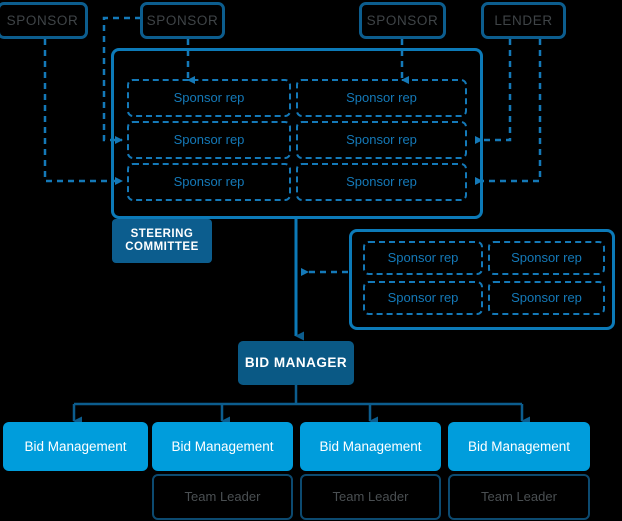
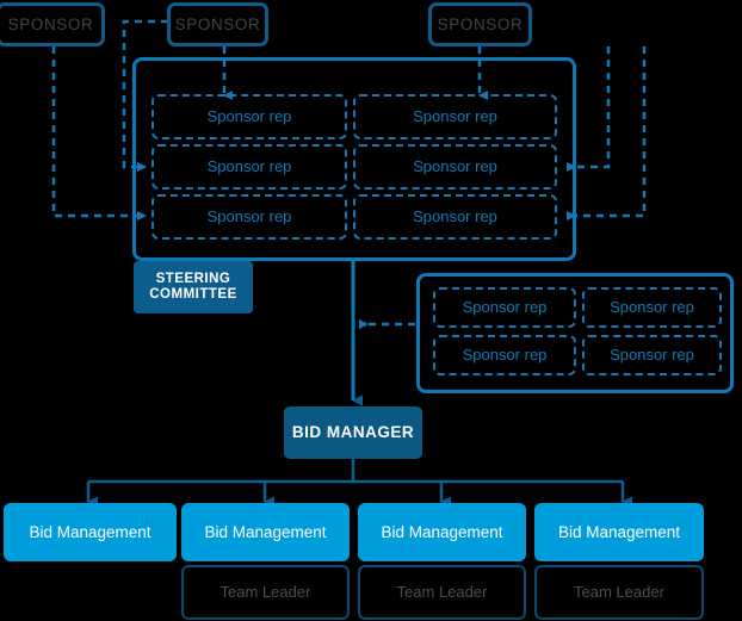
  SPONSOR
  SPONSOR
  SPONSOR
- LENDER
  Sponsor rep
  Sponsor rep
  Sponsor rep
  Sponsor rep
  Sponsor rep
  Sponsor rep
  STEERING
  COMMITTEE
  Sponsor rep
  Sponsor rep
  Sponsor rep
  Sponsor rep
  BID MANAGER
  Bid Management
  Bid Management
  Bid Management
  Bid Management
  Team Leader
  Team Leader
  Team Leader
